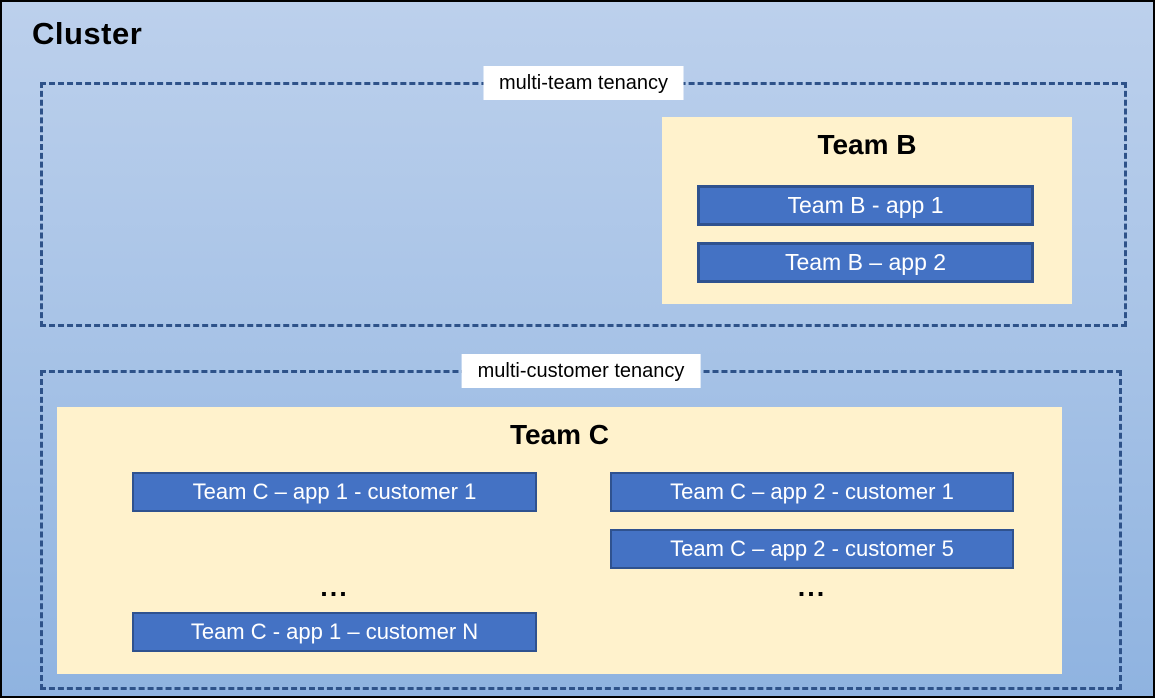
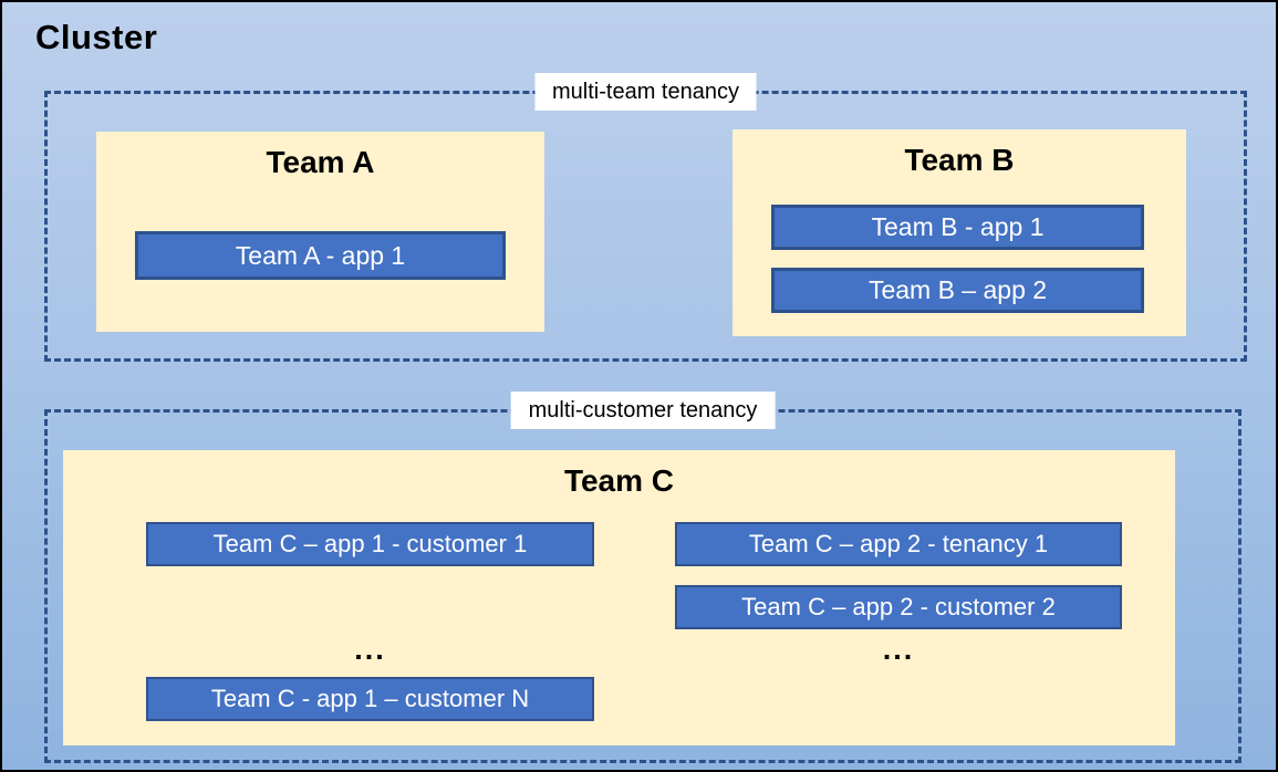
  Cluster
  multi-team tenancy
+ Team A
+ Team A - app 1
  Team B
  Team B - app 1
  Team B – app 2
  multi-customer tenancy
  Team C
  Team C – app 1 - customer 1
  ...
  Team C - app 1 – customer N
- Team C – app 2 - customer 1
+ Team C – app 2 - tenancy 1
- Team C – app 2 - customer 5
+ Team C – app 2 - customer 2
  ...
